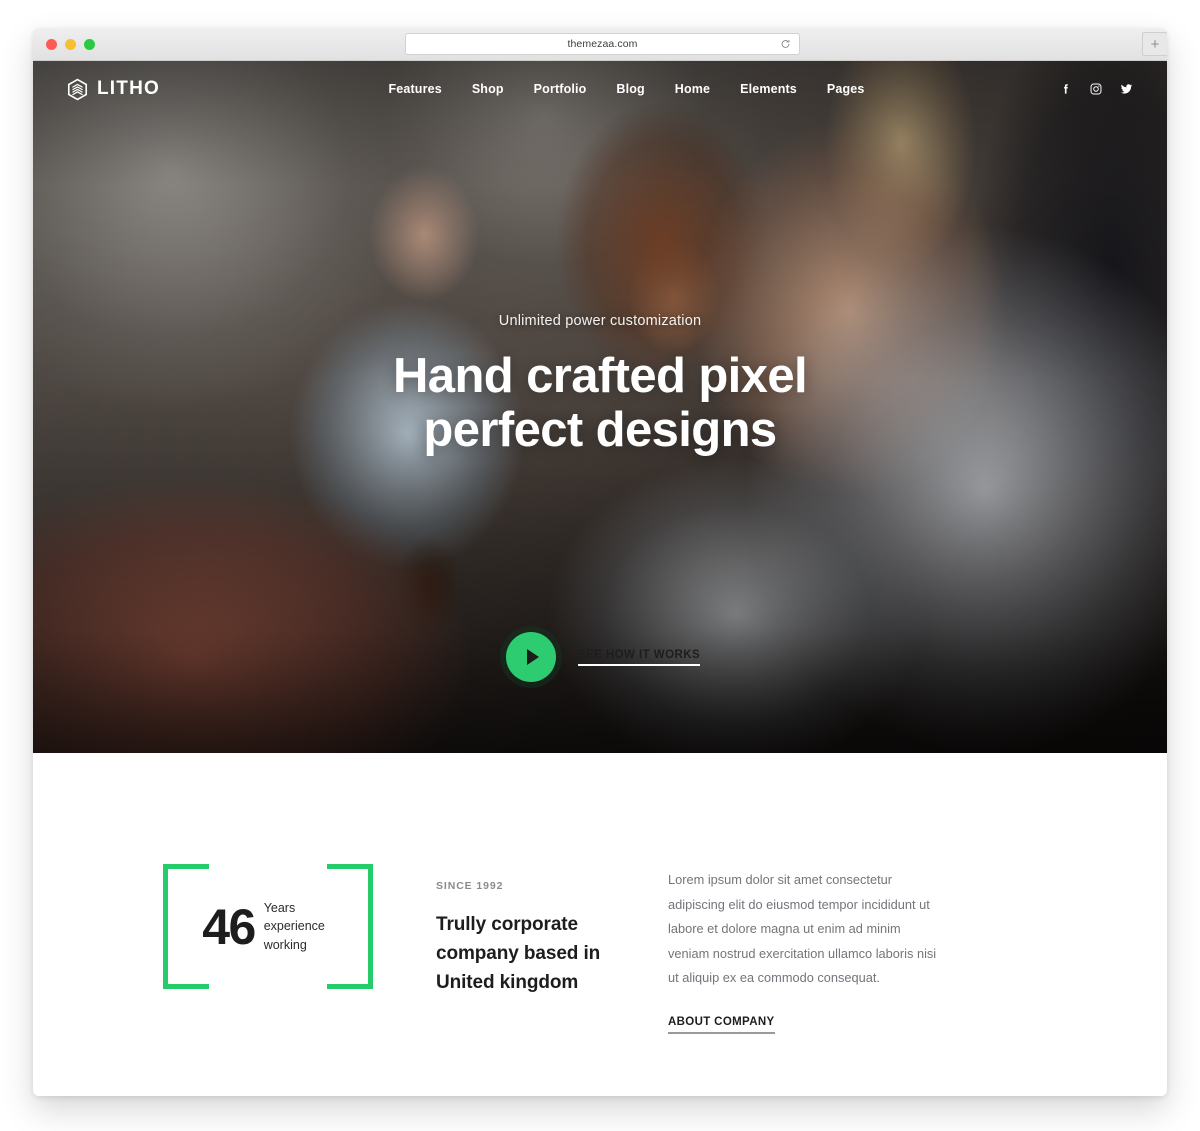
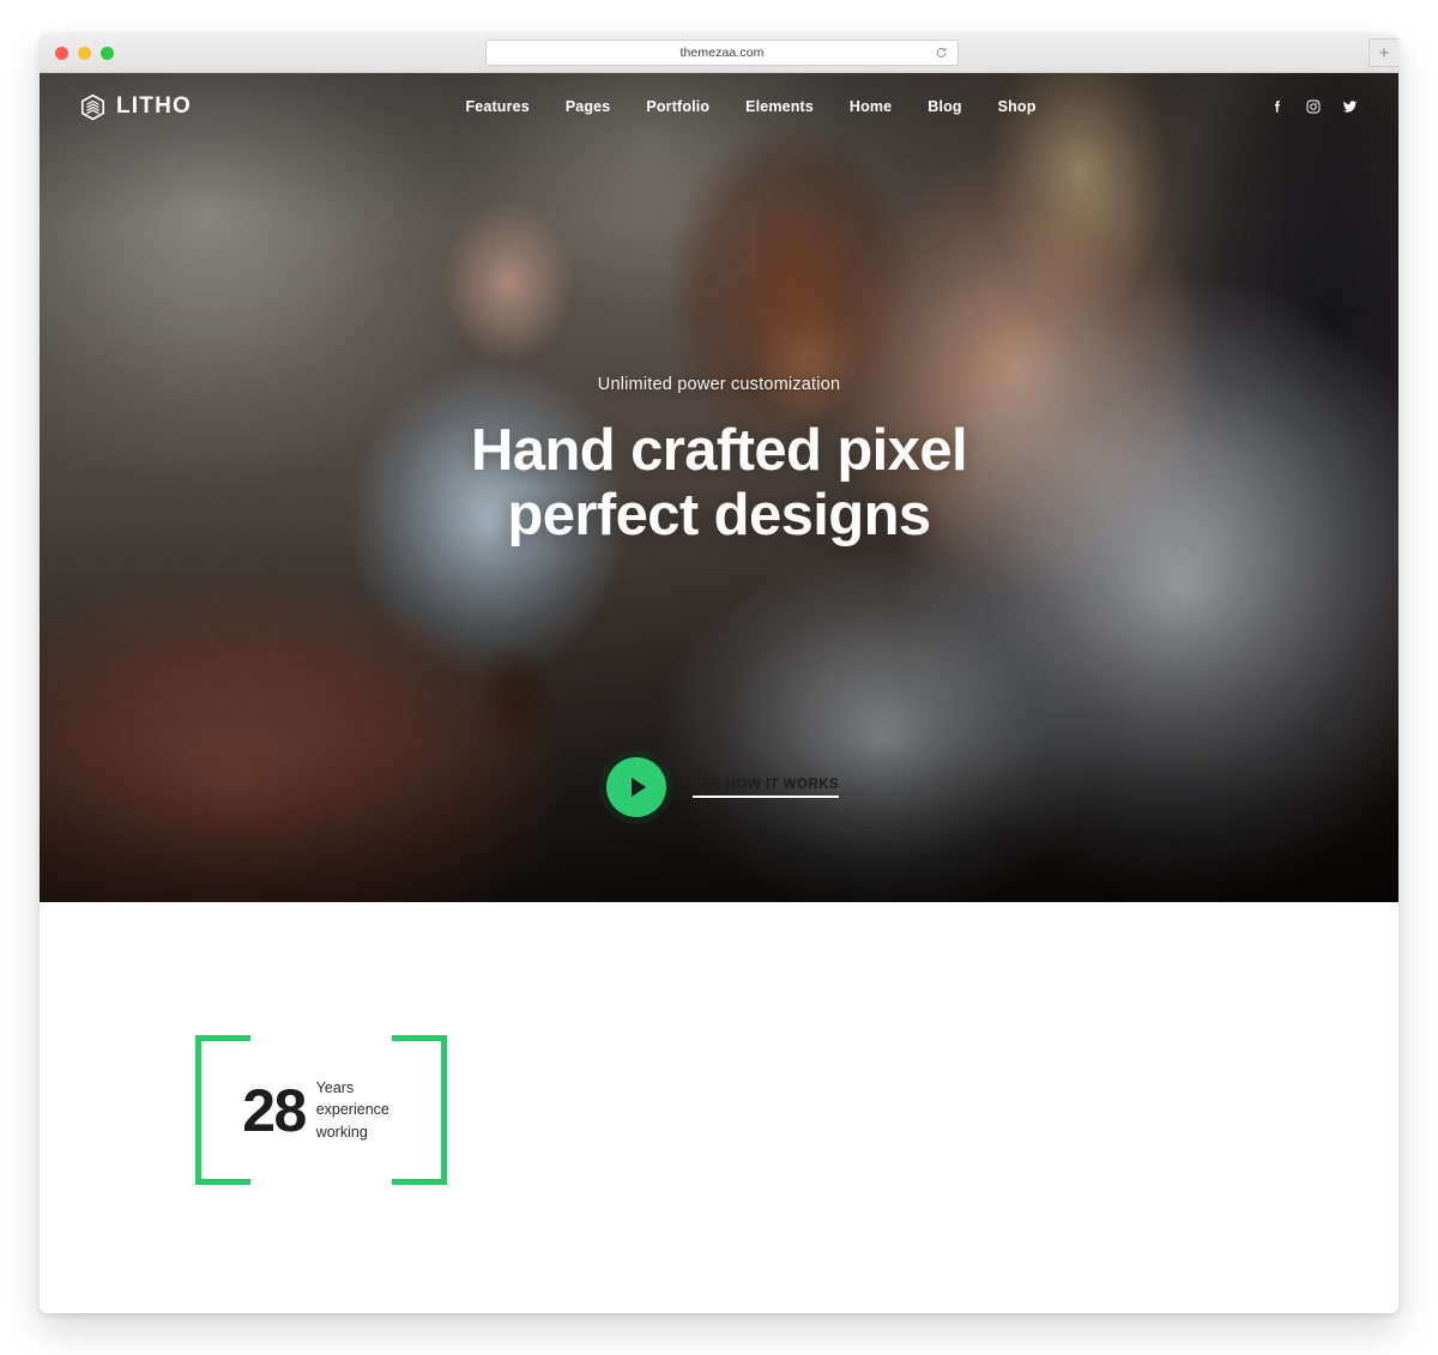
  themezaa.com
  +
  LITHO
  Features
- Shop
+ Pages
  Portfolio
- Blog
+ Elements
  Home
- Elements
+ Blog
- Pages
+ Shop
  Unlimited power customization
  Hand crafted pixel
  perfect designs
  SEE HOW IT WORKS
- 46
+ 28
  Years experience working
- SINCE 1992
- Trully corporate company based in United kingdom
- Lorem ipsum dolor sit amet consectetur adipiscing elit do eiusmod tempor incididunt ut labore et dolore magna ut enim ad minim veniam nostrud exercitation ullamco laboris nisi ut aliquip ex ea commodo consequat.
- ABOUT COMPANY
